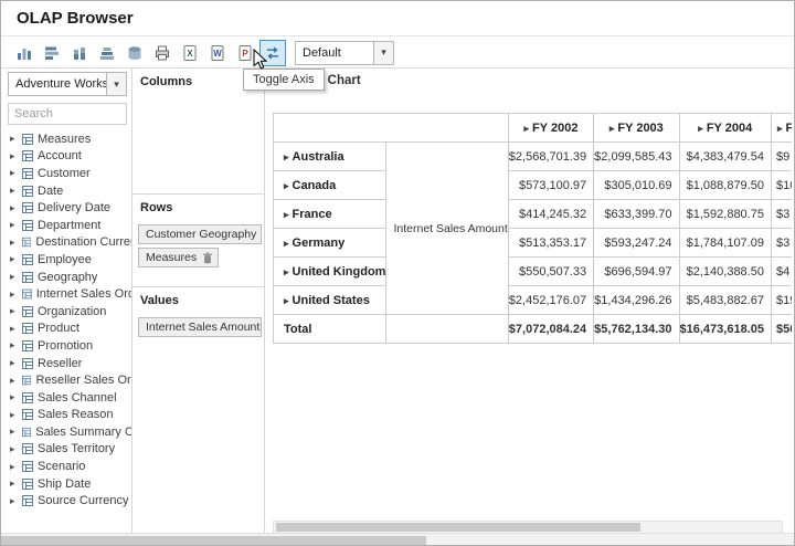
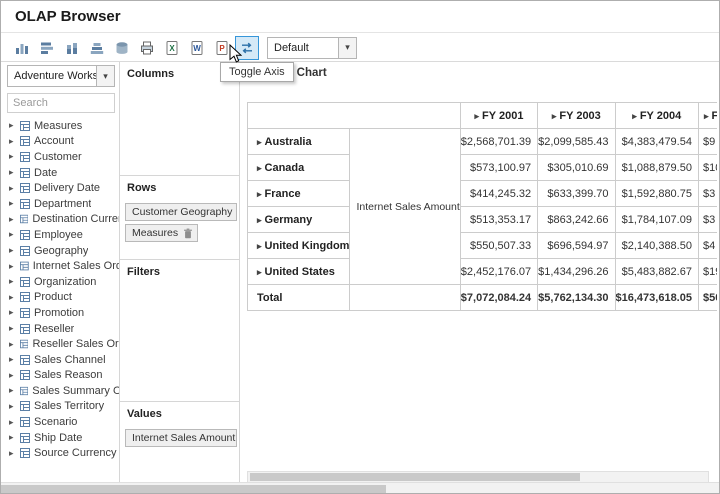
  OLAP Browser
  X
  W
  P
  Default
  ▾
  Adventure Work
  ▾
  Search
  ▸
  Measures
  ▸
  Account
  ▸
  Customer
  ▸
  Date
  ▸
  Delivery Date
  ▸
  Department
  ▸
  Destination Curre
  ▸
  Employee
  ▸
  Geography
  ▸
  Internet Sales Or
  ▸
  Organization
  ▸
  Product
  ▸
  Promotion
  ▸
  Reseller
  ▸
  Reseller Sales Or
  ▸
  Sales Channel
  ▸
  Sales Reason
  ▸
  Sales Summary O
  ▸
  Sales Territory
  ▸
  Scenario
  ▸
  Ship Date
  ▸
  Source Currency
  Columns
  Rows
  Customer Geography
  Measures
+ Filters
  Values
  Internet Sales Amount
  Chart
- 	▸ FY 2002	▸ FY 2003	▸ FY 2004	▸ F
+ 	▸ FY 2001	▸ FY 2003	▸ FY 2004	▸ F
  ▸ Australia	Internet Sales Amount	$2,568,701.39	$2,099,585.43	$4,383,479.54	$9
  ▸ Canada	$573,100.97	$305,010.69	$1,088,879.50	$1
  ▸ France	$414,245.32	$633,399.70	$1,592,880.75	$3
- ▸ Germany	$513,353.17	$593,247.24	$1,784,107.09	$3
+ ▸ Germany	$513,353.17	$863,242.66	$1,784,107.09	$3
  ▸ United Kingdom	$550,507.33	$696,594.97	$2,140,388.50	$4
  ▸ United States	$2,452,176.07	$1,434,296.26	$5,483,882.67	$1
  Total		$7,072,084.24	$5,762,134.30	$16,473,618.05	$5
  Toggle Axis
